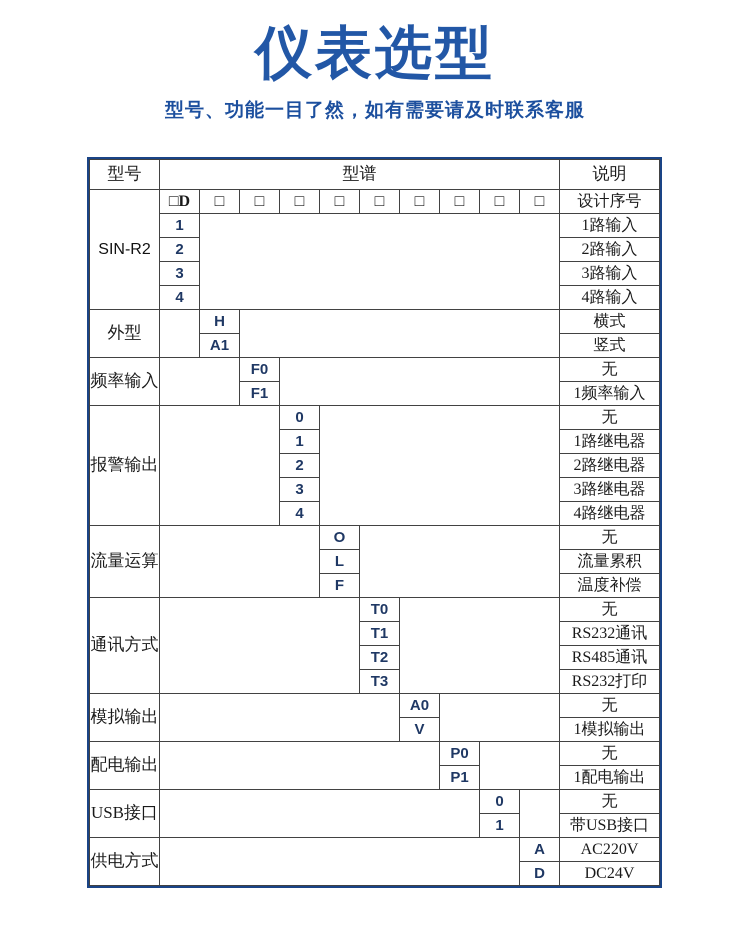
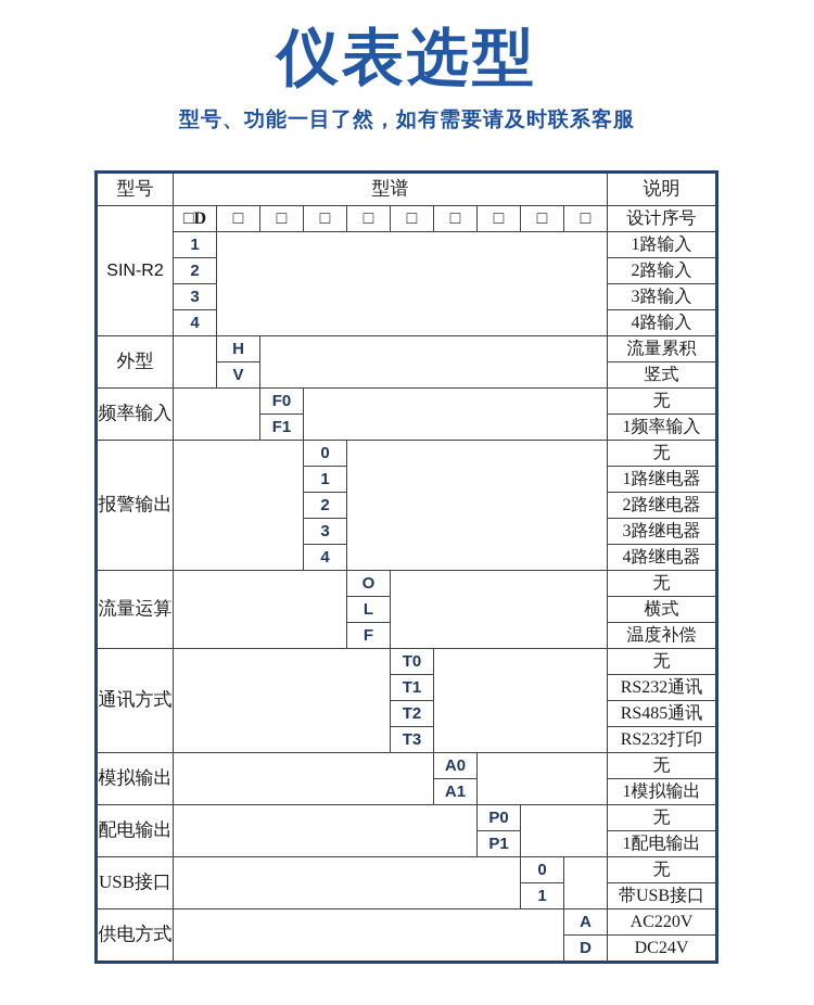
  仪表选型
  型号、功能一目了然，如有需要请及时联系客服
  型号	型谱	说明
  SIN-R2	□D	□	□	□	□	□	□	□	□	□	设计序号
  1		1路输入
  2	2路输入
  3	3路输入
  4	4路输入
- 外型		H		横式
+ 外型		H		流量累积
- A1	竖式
+ V	竖式
  频率输入		F0		无
  F1	1频率输入
  报警输出		0		无
  1	1路继电器
  2	2路继电器
  3	3路继电器
  4	4路继电器
  流量运算		O		无
- L	流量累积
+ L	横式
  F	温度补偿
  通讯方式		T0		无
  T1	RS232通讯
  T2	RS485通讯
  T3	RS232打印
  模拟输出		A0		无
- V	1模拟输出
+ A1	1模拟输出
  配电输出		P0		无
  P1	1配电输出
  USB接口		0		无
  1	带USB接口
  供电方式		A	AC220V
  D	DC24V
